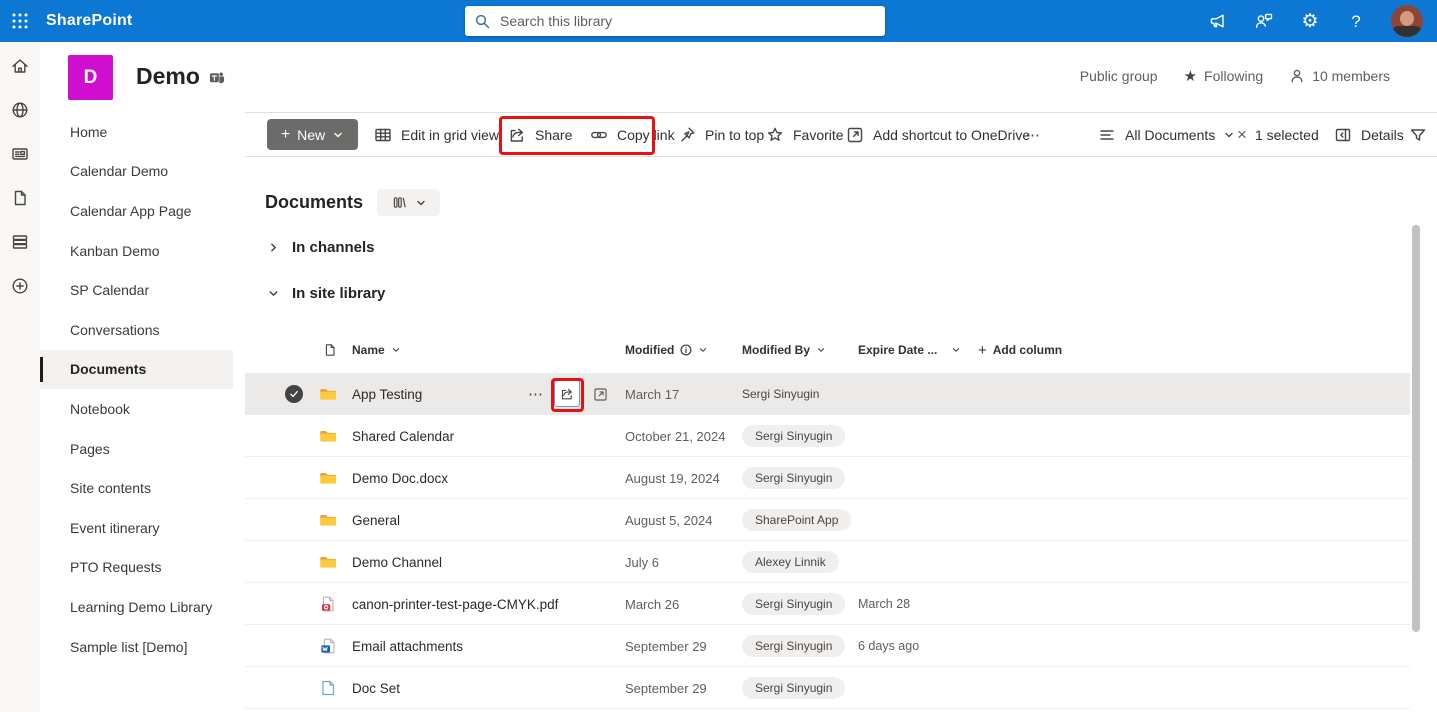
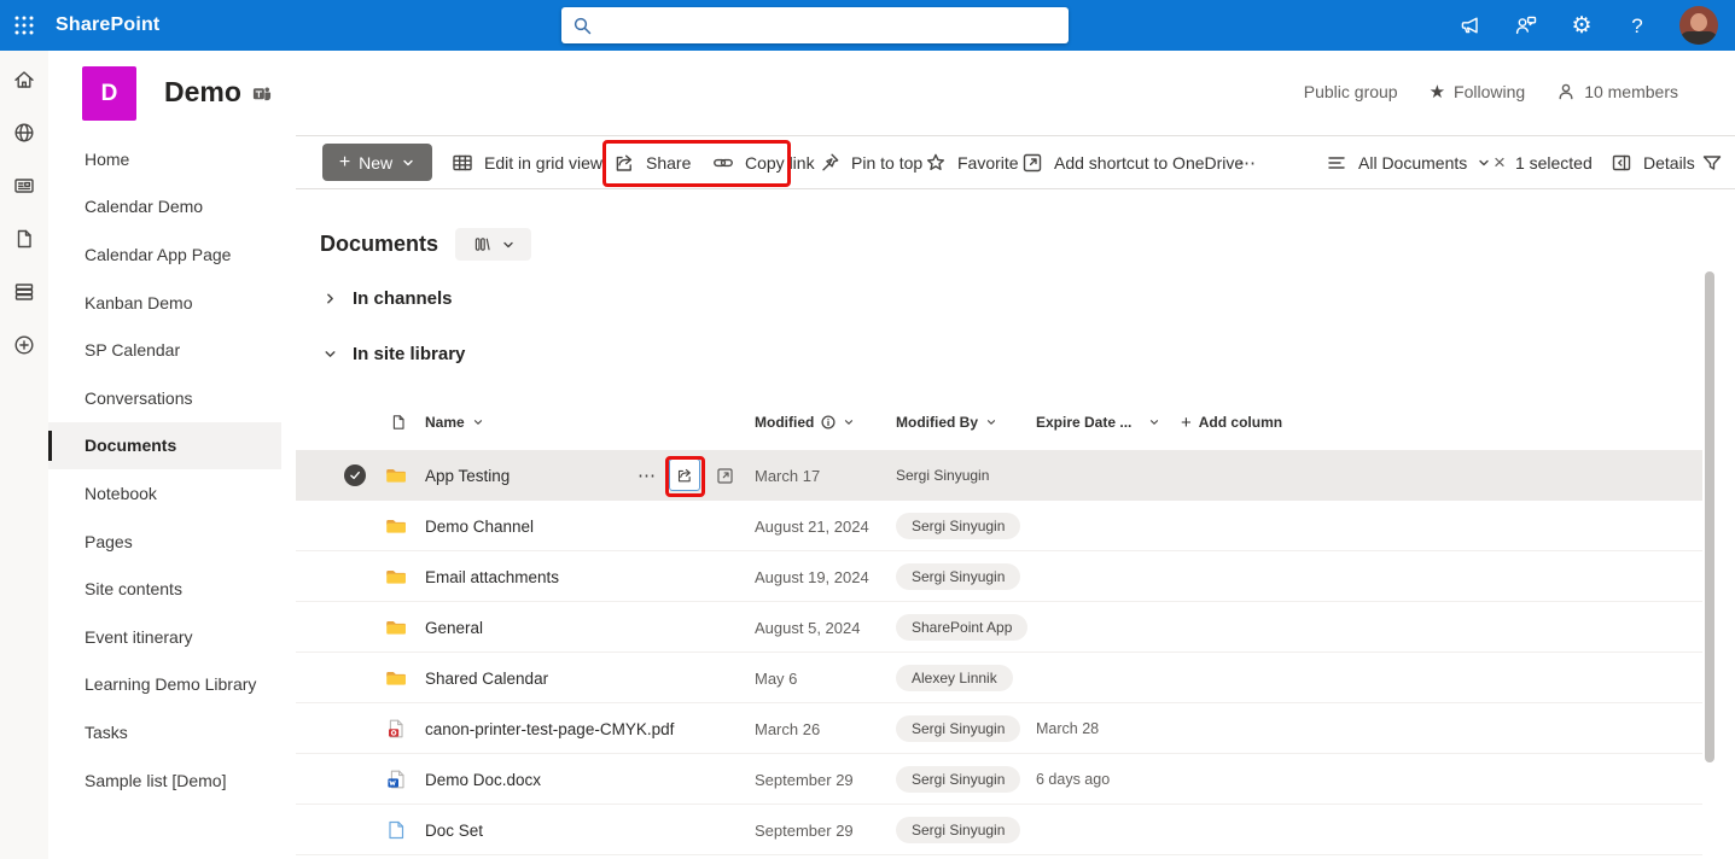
  SharePoint
- Search this library
  ⚙
  ?
  D
  Demo
  Public group
  ★
  Following
  10 members
  Home
  Calendar Demo
  Calendar App Page
  Kanban Demo
  SP Calendar
  Conversations
  Documents
  Notebook
  Pages
  Site contents
  Event itinerary
- PTO Requests
  Learning Demo Library
+ Tasks
  Sample list [Demo]
  +
  New
  Edit in grid view
  Share
  Copy link
  Pin to top
  Favorite
  Add shortcut to OneDrive
  ⋯
  All Documents
  ×
  1 selected
  Details
  Documents
  In channels
  In site library
  Name
  Modified
  Modified By
  Expire Date ...
  +
  Add column
  App Testing
  ⋯
  March 17
  Sergi Sinyugin
- Shared Calendar
+ Demo Channel
- October 21, 2024
+ August 21, 2024
  Sergi Sinyugin
- Demo Doc.docx
+ Email attachments
  August 19, 2024
  Sergi Sinyugin
  General
  August 5, 2024
  SharePoint App
- Demo Channel
+ Shared Calendar
- July 6
+ May 6
  Alexey Linnik
  canon-printer-test-page-CMYK.pdf
  March 26
  Sergi Sinyugin
  March 28
- Email attachments
+ Demo Doc.docx
  September 29
  Sergi Sinyugin
  6 days ago
  Doc Set
  September 29
  Sergi Sinyugin
